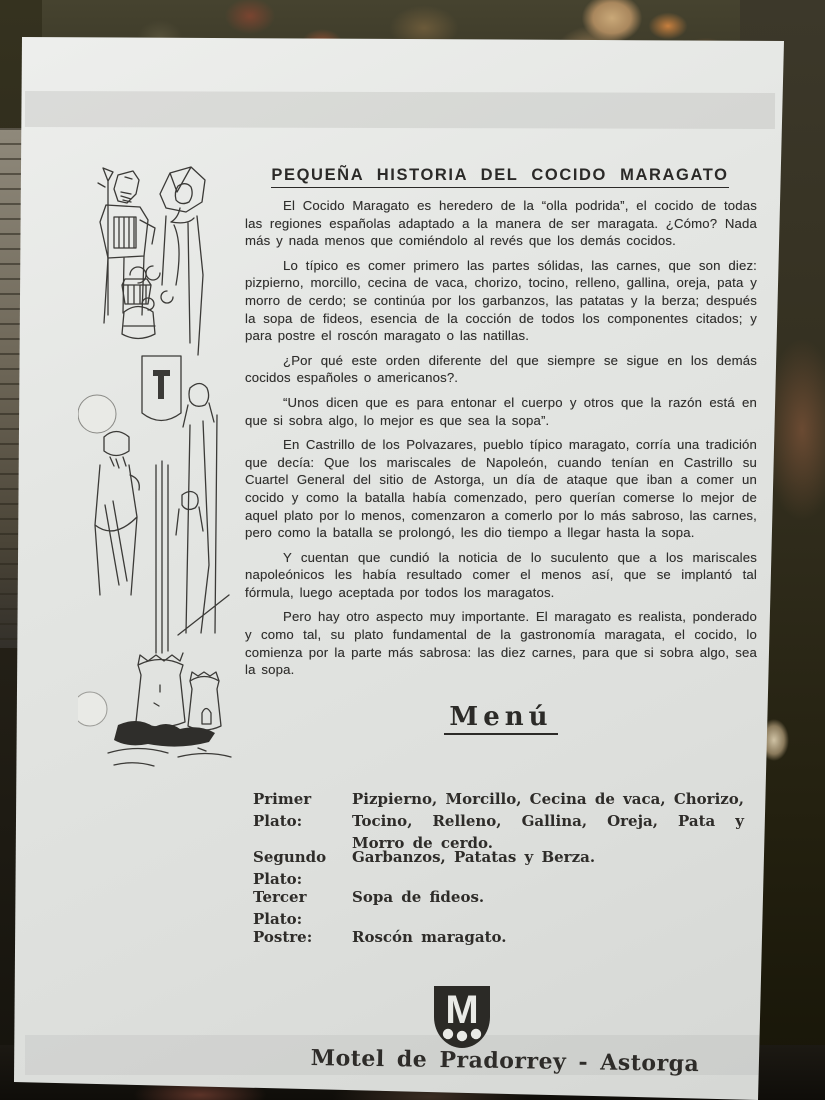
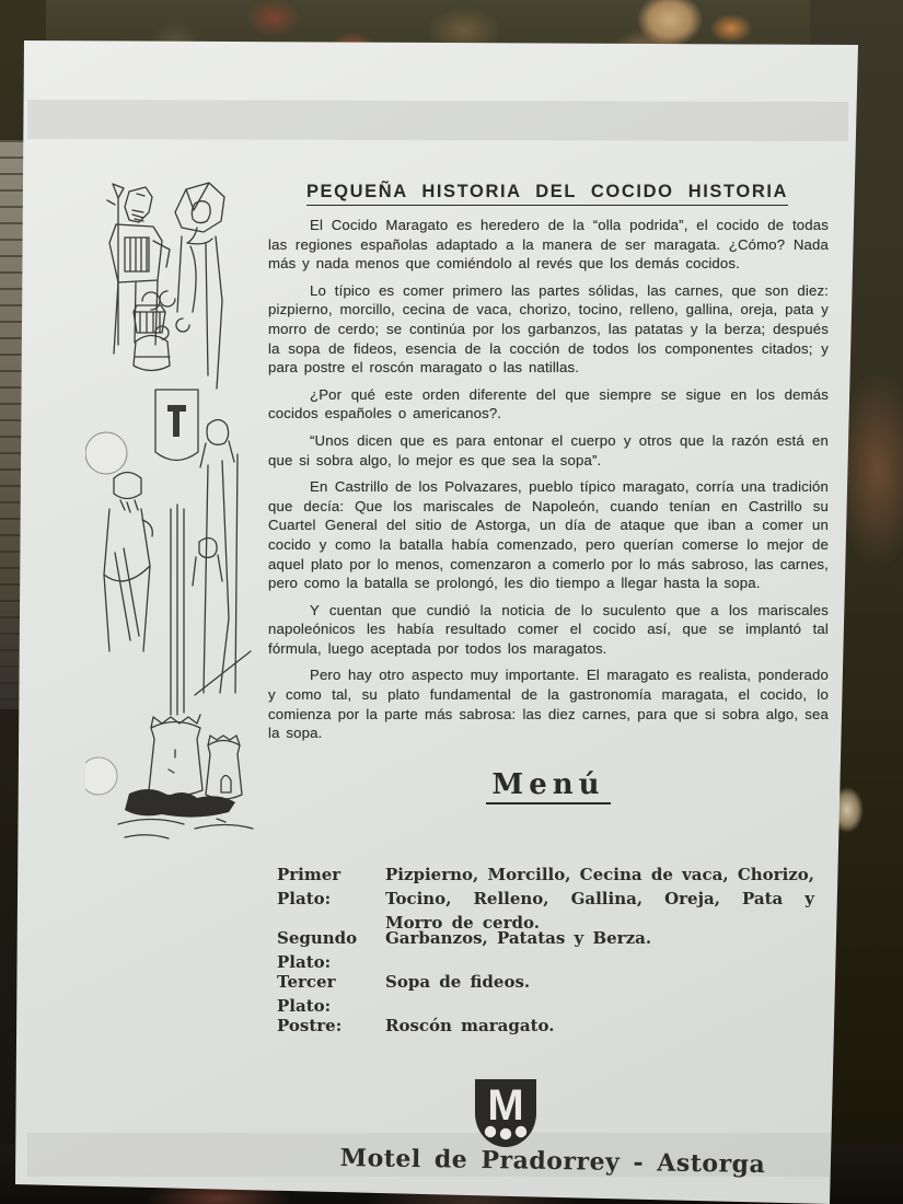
- PEQUEÑA HISTORIA DEL COCIDO MARAGATO
+ PEQUEÑA HISTORIA DEL COCIDO HISTORIA
  El Cocido Maragato es heredero de la “olla podrida”, el cocido de todas las regiones españolas adaptado a la manera de ser maragata. ¿Cómo? Nada más y nada menos que comiéndolo al revés que los demás cocidos.
  Lo típico es comer primero las partes sólidas, las carnes, que son diez: pizpierno, morcillo, cecina de vaca, chorizo, tocino, relleno, gallina, oreja, pata y morro de cerdo; se continúa por los garbanzos, las patatas y la berza; después la sopa de fideos, esencia de la cocción de todos los componentes citados; y para postre el roscón maragato o las natillas.
  ¿Por qué este orden diferente del que siempre se sigue en los demás cocidos españoles o americanos?.
  “Unos dicen que es para entonar el cuerpo y otros que la razón está en que si sobra algo, lo mejor es que sea la sopa”.
  En Castrillo de los Polvazares, pueblo típico maragato, corría una tradición que decía: Que los mariscales de Napoleón, cuando tenían en Castrillo su Cuartel General del sitio de Astorga, un día de ataque que iban a comer un cocido y como la batalla había comenzado, pero querían comerse lo mejor de aquel plato por lo menos, comenzaron a comerlo por lo más sabroso, las carnes, pero como la batalla se prolongó, les dio tiempo a llegar hasta la sopa.
- Y cuentan que cundió la noticia de lo suculento que a los mariscales napoleónicos les había resultado comer el menos así, que se implantó tal fórmula, luego aceptada por todos los maragatos.
+ Y cuentan que cundió la noticia de lo suculento que a los mariscales napoleónicos les había resultado comer el cocido así, que se implantó tal fórmula, luego aceptada por todos los maragatos.
  Pero hay otro aspecto muy importante. El maragato es realista, ponderado y como tal, su plato fundamental de la gastronomía maragata, el cocido, lo comienza por la parte más sabrosa: las diez carnes, para que si sobra algo, sea la sopa.
  Menú
  Primer Plato:
  Pizpierno, Morcillo, Cecina de vaca, Chorizo, Tocino, Relleno, Gallina, Oreja, Pata y Morro de cerdo.
  Segundo Plato:
  Garbanzos, Patatas y Berza.
  Tercer Plato:
  Sopa de fideos.
  Postre:
  Roscón maragato.
  M
  Motel de Pradorrey - Astorga
